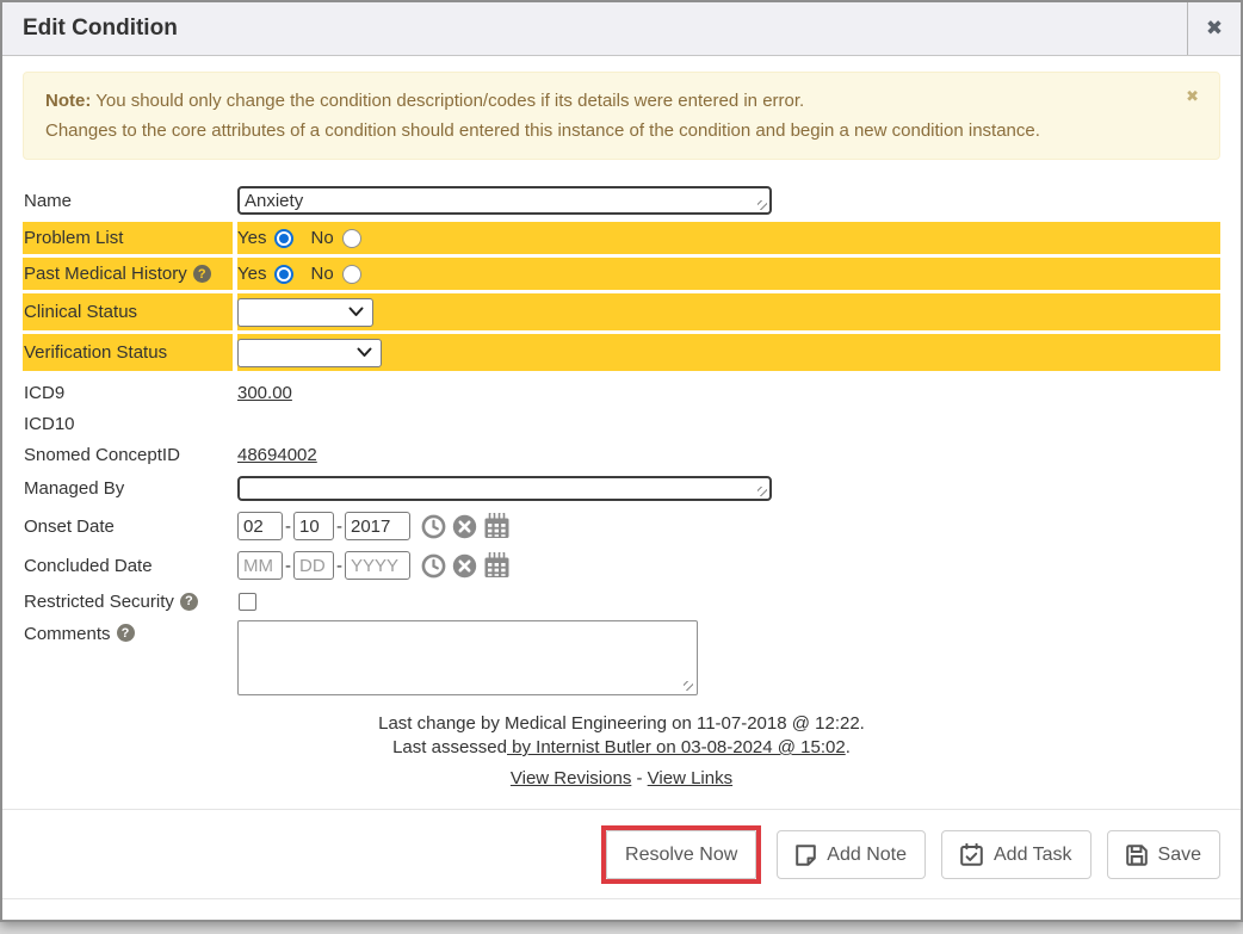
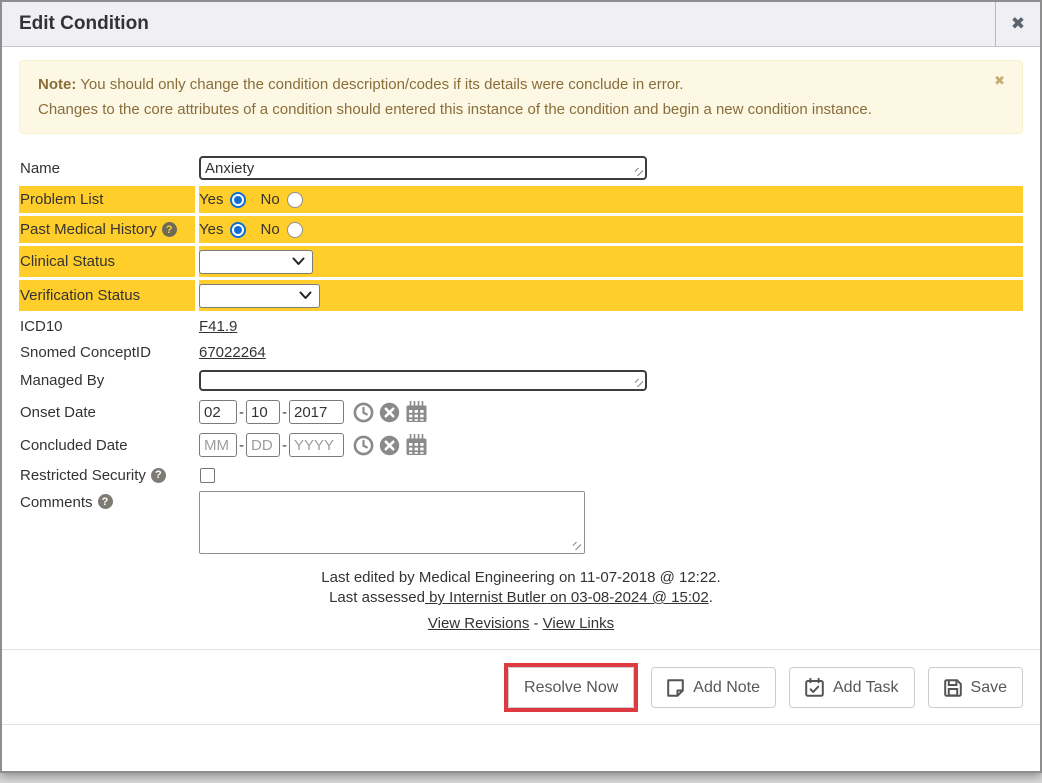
  Edit Condition
  ✖
- Note: You should only change the condition description/codes if its details were entered in error.
+ Note: You should only change the condition description/codes if its details were conclude in error.
  Changes to the core attributes of a condition should entered this instance of the condition and begin a new condition instance.
  ✖
  Name
  Anxiety
  Problem List
  Yes
  No
  Past Medical History
  ?
  Yes
  No
  Clinical Status
  Verification Status
- ICD9
- 300.00
  ICD10
+ F41.9
  Snomed ConceptID
- 48694002
+ 67022264
  Managed By
  Onset Date
  02
  -
  10
  -
  2017
  Concluded Date
  MM
  -
  DD
  -
  YYYY
  Restricted Security
  ?
  Comments
  ?
- Last change by Medical Engineering on 11-07-2018 @ 12:22.
+ Last edited by Medical Engineering on 11-07-2018 @ 12:22.
  Last assessed by Internist Butler on 03-08-2024 @ 15:02.
  View Revisions - View Links
  Resolve Now
  Add Note
  Add Task
  Save
